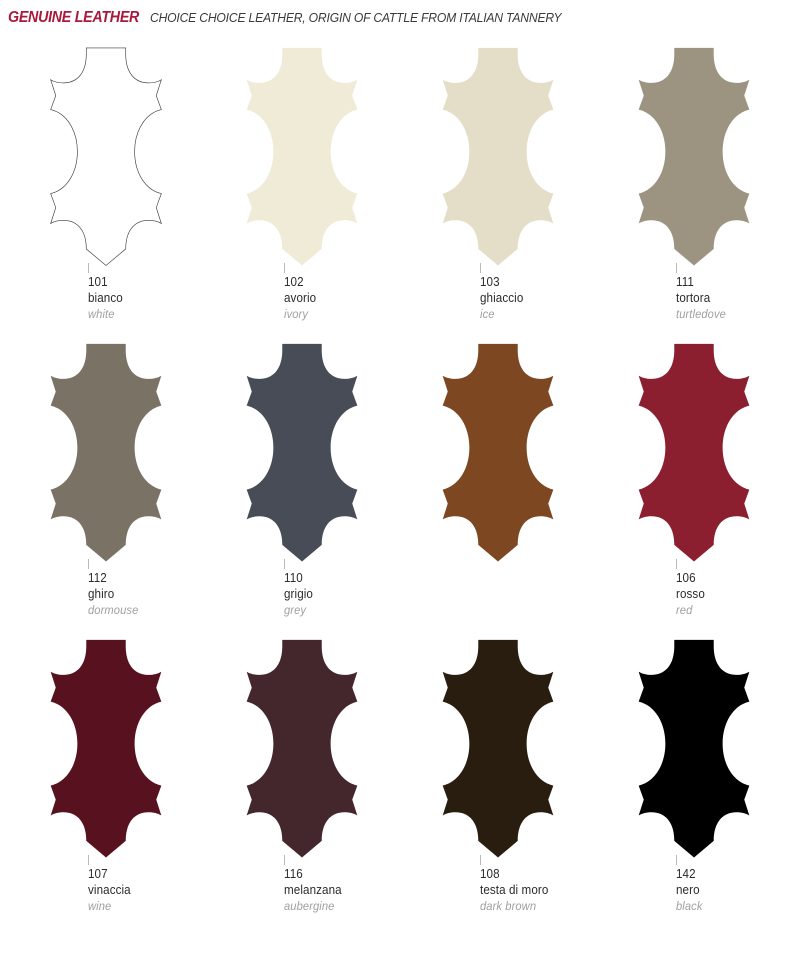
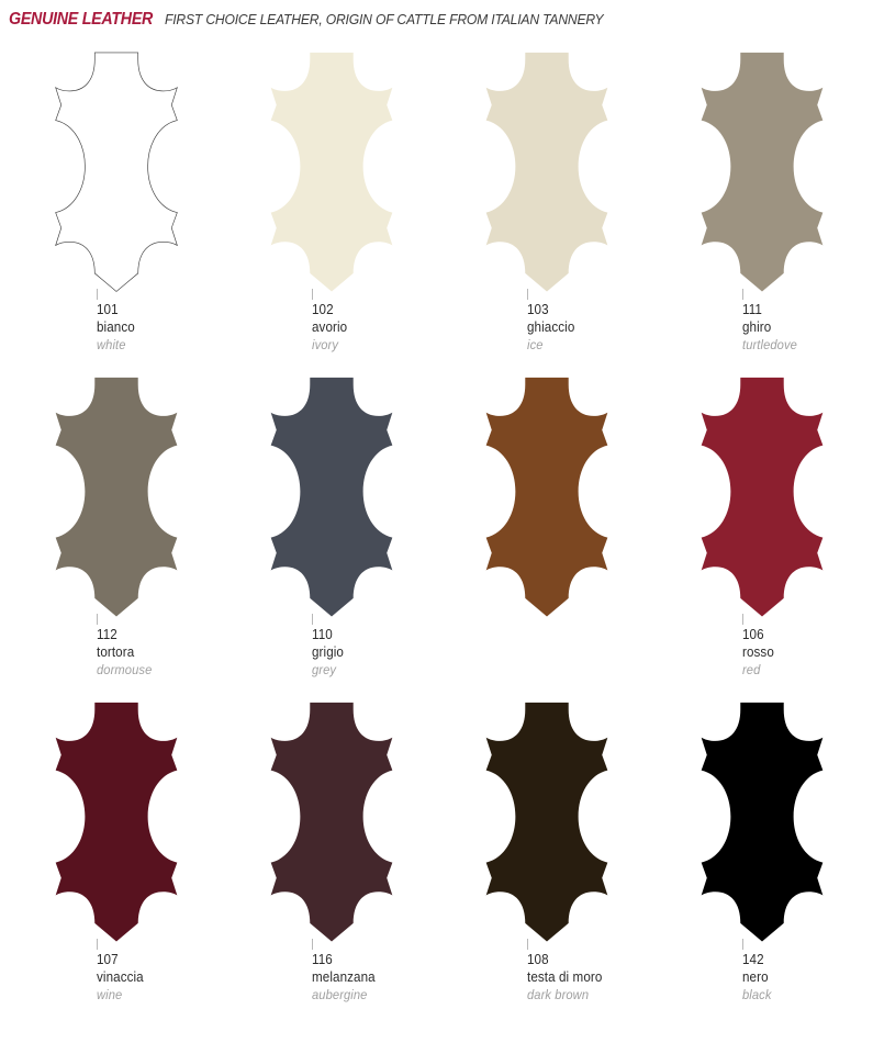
- GENUINE LEATHER CHOICE CHOICE LEATHER, ORIGIN OF CATTLE FROM ITALIAN TANNERY
+ GENUINE LEATHER FIRST CHOICE LEATHER, ORIGIN OF CATTLE FROM ITALIAN TANNERY
  101
  bianco
  white
  102
  avorio
  ivory
  103
  ghiaccio
  ice
  111
- tortora
+ ghiro
  turtledove
  112
- ghiro
+ tortora
  dormouse
  110
  grigio
  grey
  106
  rosso
  red
  107
  vinaccia
  wine
  116
  melanzana
  aubergine
  108
  testa di moro
  dark brown
  142
  nero
  black
